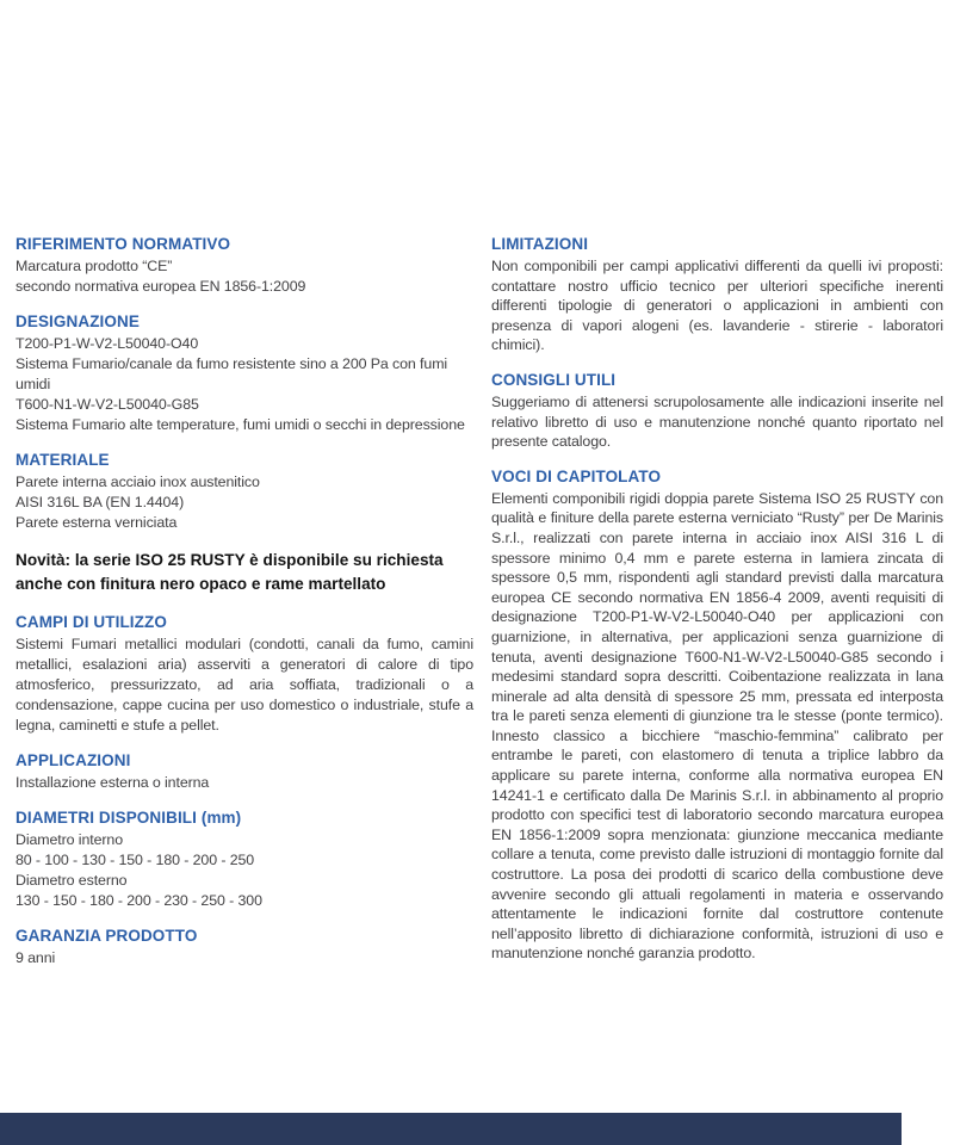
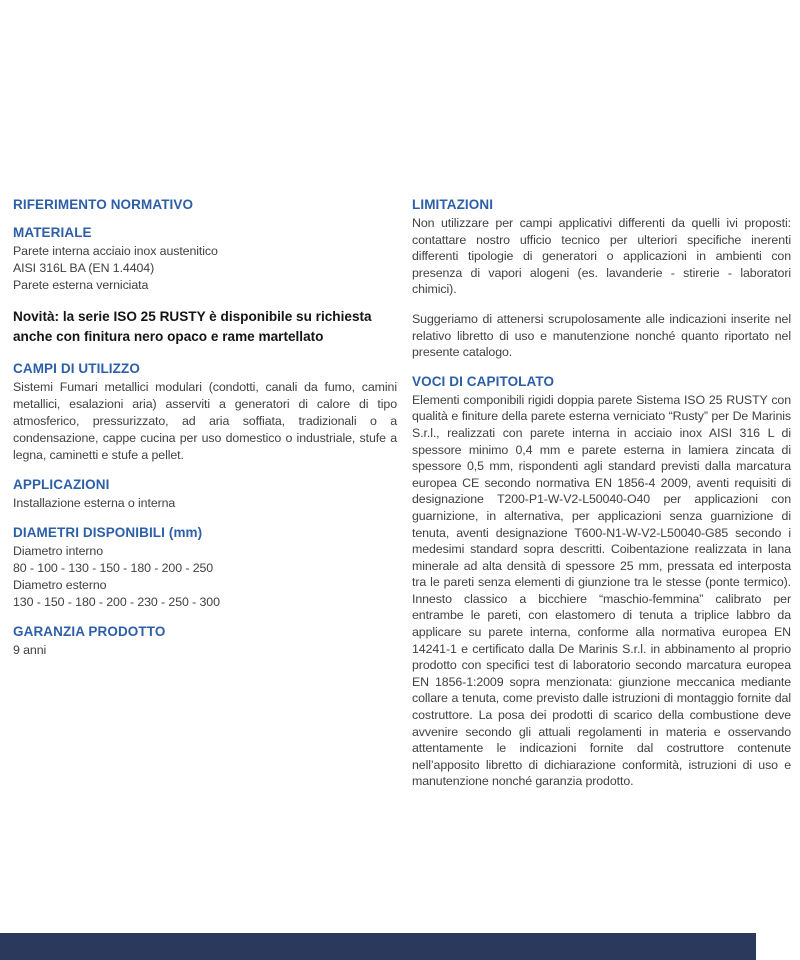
  RIFERIMENTO NORMATIVO
- Marcatura prodotto “CE”
- secondo normativa europea EN 1856-1:2009
- DESIGNAZIONE
- T200-P1-W-V2-L50040-O40
- Sistema Fumario/canale da fumo resistente sino a 200 Pa con fumi umidi
- T600-N1-W-V2-L50040-G85
- Sistema Fumario alte temperature, fumi umidi o secchi in depressione
  MATERIALE
  Parete interna acciaio inox austenitico
  AISI 316L BA (EN 1.4404)
  Parete esterna verniciata
  Novità: la serie ISO 25 RUSTY è disponibile su richiesta anche con finitura nero opaco e rame martellato
  CAMPI DI UTILIZZO
  Sistemi Fumari metallici modulari (condotti, canali da fumo, camini metallici, esalazioni aria) asserviti a generatori di calore di tipo atmosferico, pressurizzato, ad aria soffiata, tradizionali o a condensazione, cappe cucina per uso domestico o industriale, stufe a legna, caminetti e stufe a pellet.
  APPLICAZIONI
  Installazione esterna o interna
  DIAMETRI DISPONIBILI (mm)
  Diametro interno
  80 - 100 - 130 - 150 - 180 - 200 - 250
  Diametro esterno
  130 - 150 - 180 - 200 - 230 - 250 - 300
  GARANZIA PRODOTTO
  9 anni
  LIMITAZIONI
- Non componibili per campi applicativi differenti da quelli ivi proposti: contattare nostro ufficio tecnico per ulteriori specifiche inerenti differenti tipologie di generatori o applicazioni in ambienti con presenza di vapori alogeni (es. lavanderie - stirerie - laboratori chimici).
+ Non utilizzare per campi applicativi differenti da quelli ivi proposti: contattare nostro ufficio tecnico per ulteriori specifiche inerenti differenti tipologie di generatori o applicazioni in ambienti con presenza di vapori alogeni (es. lavanderie - stirerie - laboratori chimici).
- CONSIGLI UTILI
  Suggeriamo di attenersi scrupolosamente alle indicazioni inserite nel relativo libretto di uso e manutenzione nonché quanto riportato nel presente catalogo.
  VOCI DI CAPITOLATO
  Elementi componibili rigidi doppia parete Sistema ISO 25 RUSTY con qualità e finiture della parete esterna verniciato “Rusty” per De Marinis S.r.l., realizzati con parete interna in acciaio inox AISI 316 L di spessore minimo 0,4 mm e parete esterna in lamiera zincata di spessore 0,5 mm, rispondenti agli standard previsti dalla marcatura europea CE secondo normativa EN 1856-4 2009, aventi requisiti di designazione T200-P1-W-V2-L50040-O40 per applicazioni con guarnizione, in alternativa, per applicazioni senza guarnizione di tenuta, aventi designazione T600-N1-W-V2-L50040-G85 secondo i medesimi standard sopra descritti. Coibentazione realizzata in lana minerale ad alta densità di spessore 25 mm, pressata ed interposta tra le pareti senza elementi di giunzione tra le stesse (ponte termico). Innesto classico a bicchiere “maschio-femmina” calibrato per entrambe le pareti, con elastomero di tenuta a triplice labbro da applicare su parete interna, conforme alla normativa europea EN 14241-1 e certificato dalla De Marinis S.r.l. in abbinamento al proprio prodotto con specifici test di laboratorio secondo marcatura europea EN 1856-1:2009 sopra menzionata: giunzione meccanica mediante collare a tenuta, come previsto dalle istruzioni di montaggio fornite dal costruttore. La posa dei prodotti di scarico della combustione deve avvenire secondo gli attuali regolamenti in materia e osservando attentamente le indicazioni fornite dal costruttore contenute nell’apposito libretto di dichiarazione conformità, istruzioni di uso e manutenzione nonché garanzia prodotto.
